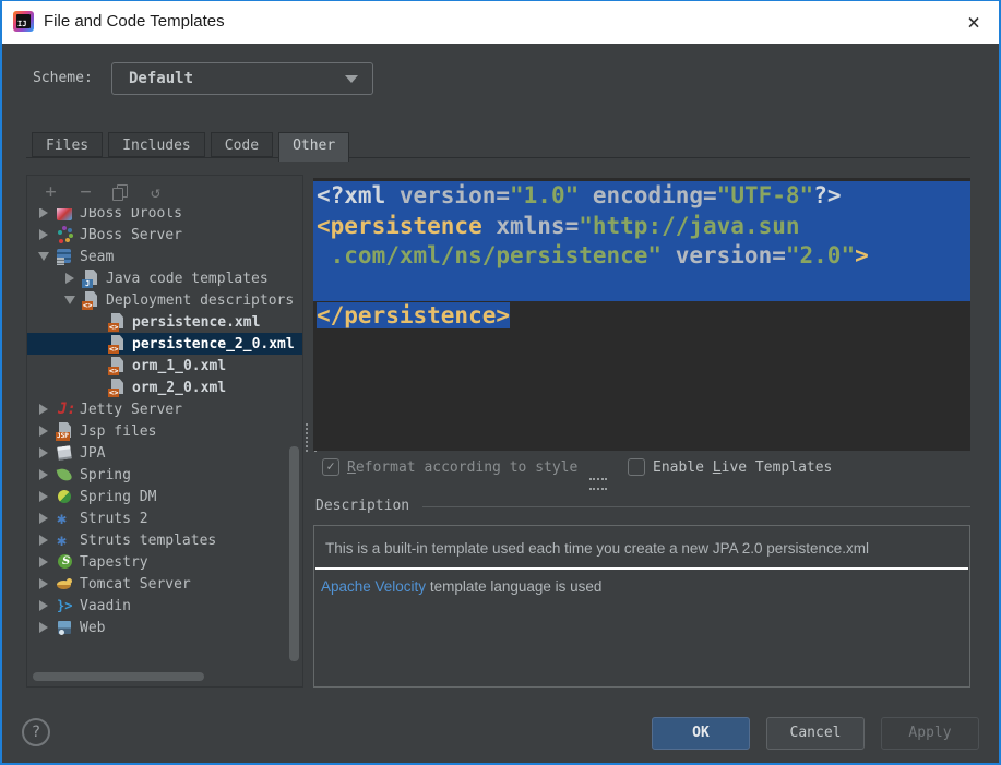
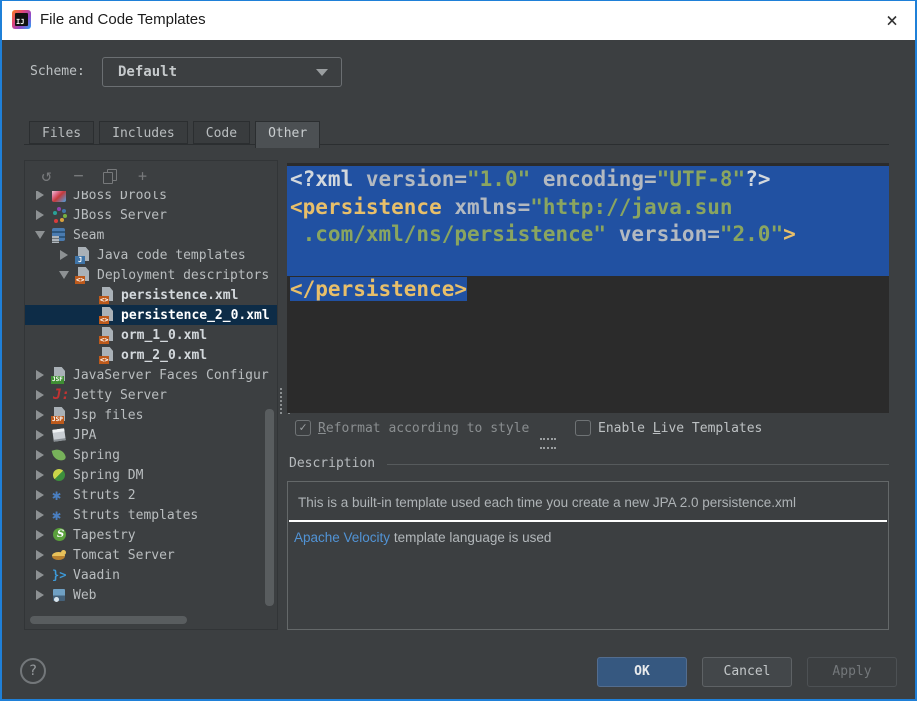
  File and Code Templates
  ×
  Scheme:
  Default
  Files
  Includes
  Code
  Other
- +
+ ↺
  −
- ↺
+ +
  JBoss Drools
  JBoss Server
  Seam
  Java code templates
  Deployment descriptors
  persistence.xml
  persistence_2_0.xml
  orm_1_0.xml
  orm_2_0.xml
+ JavaServer Faces Configur
  Jetty Server
  Jsp files
  JPA
  Spring
  Spring DM
  Struts 2
  Struts templates
  Tapestry
  Tomcat Server
  Vaadin
  Web
  <?xml version="1.0" encoding="UTF-8"?>
  <persistence xmlns="http://java.sun
  .com/xml/ns/persistence" version="2.0">
  </persistence>
  ✓
  Reformat according to style
  Enable Live Templates
  Description
  This is a built-in template used each time you create a new JPA 2.0 persistence.xml
  Apache Velocity template language is used
  ?
  OK
  Cancel
  Apply
